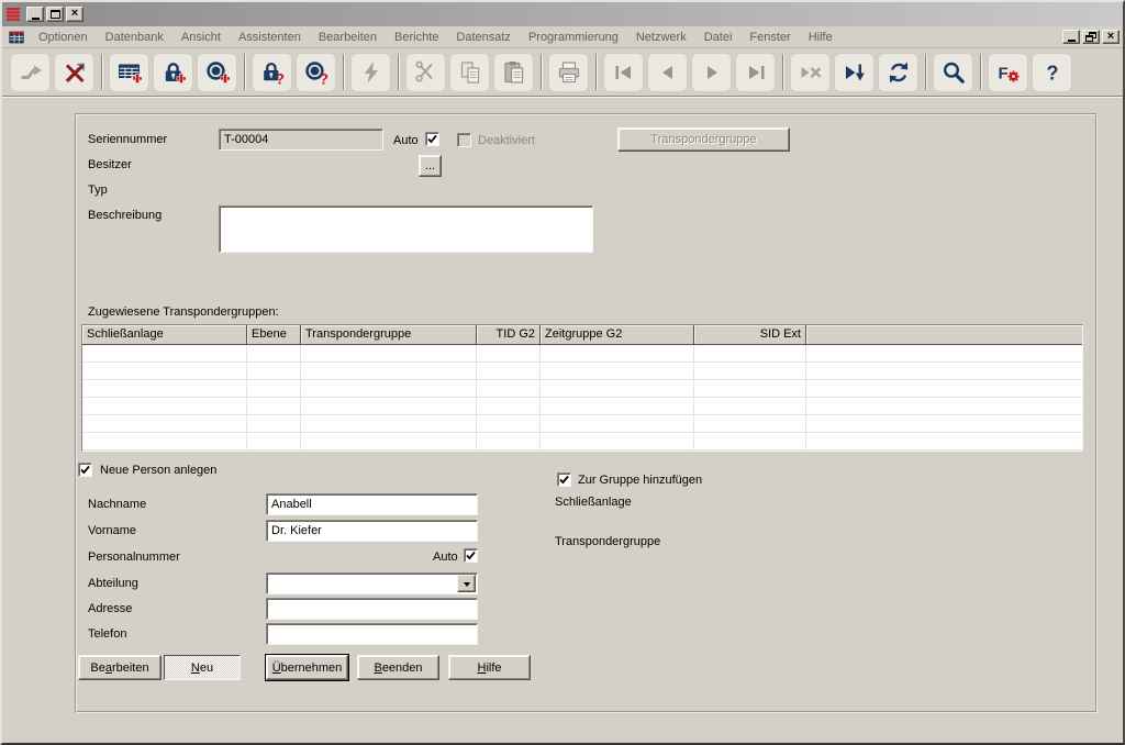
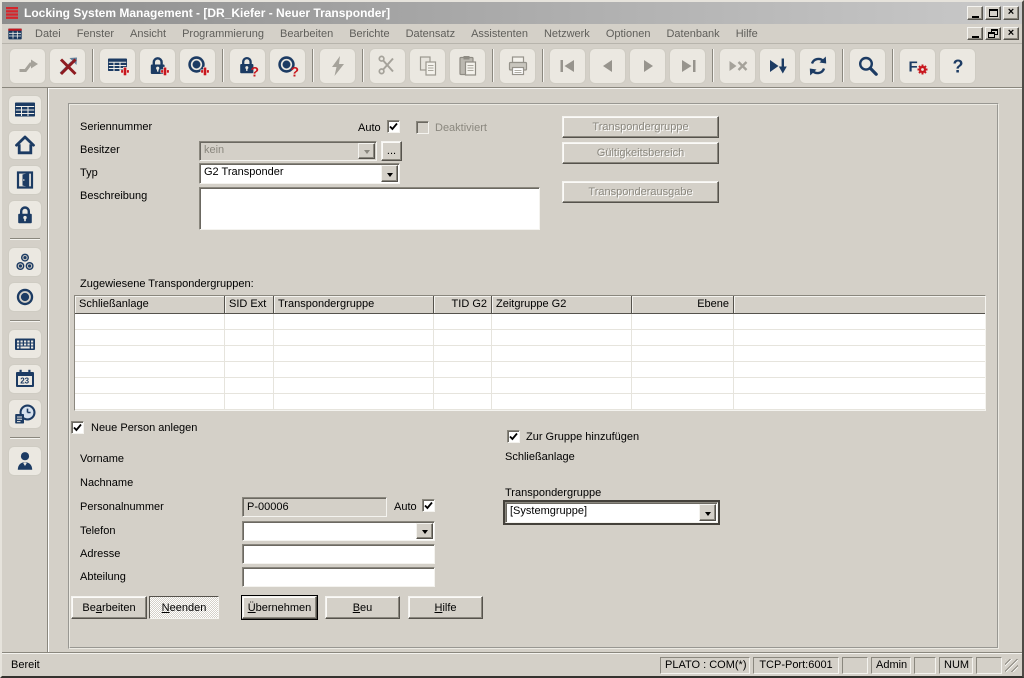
+ Locking System Management - [DR_Kiefer - Neuer Transponder]
  ×
- Optionen
+ Datei
- Datenbank
+ Fenster
  Ansicht
- Assistenten
+ Programmierung
  Bearbeiten
  Berichte
  Datensatz
- Programmierung
+ Assistenten
  Netzwerk
- Datei
+ Optionen
- Fenster
+ Datenbank
  Hilfe
  ×
  ?
  ?
  F
  ?
+ 23
  Seriennummer
- T-00004
  Auto
  Deaktiviert
  Besitzer
+ kein
  ...
  Typ
+ G2 Transponder
  Beschreibung
  Transpondergruppe
+ Gültigkeitsbereich
+ Transponderausgabe
  Zugewiesene Transpondergruppen:
  Schließanlage
- Ebene
+ SID Ext
  Transpondergruppe
  TID G2
  Zeitgruppe G2
- SID Ext
+ Ebene
  Neue Person anlegen
- Nachname
+ Vorname
- Anabell
- Vorname
+ Nachname
- Dr. Kiefer
  Personalnummer
+ P-00006
  Auto
- Abteilung
+ Telefon
  Adresse
- Telefon
+ Abteilung
  Zur Gruppe hinzufügen
  Schließanlage
  Transpondergruppe
+ [Systemgruppe]
  Bearbeiten
- Neu
+ Neenden
  Übernehmen
- Beenden
+ Beu
  Hilfe
+ Bereit
+ PLATO : COM(*)
+ TCP-Port:6001
+ Admin
+ NUM
